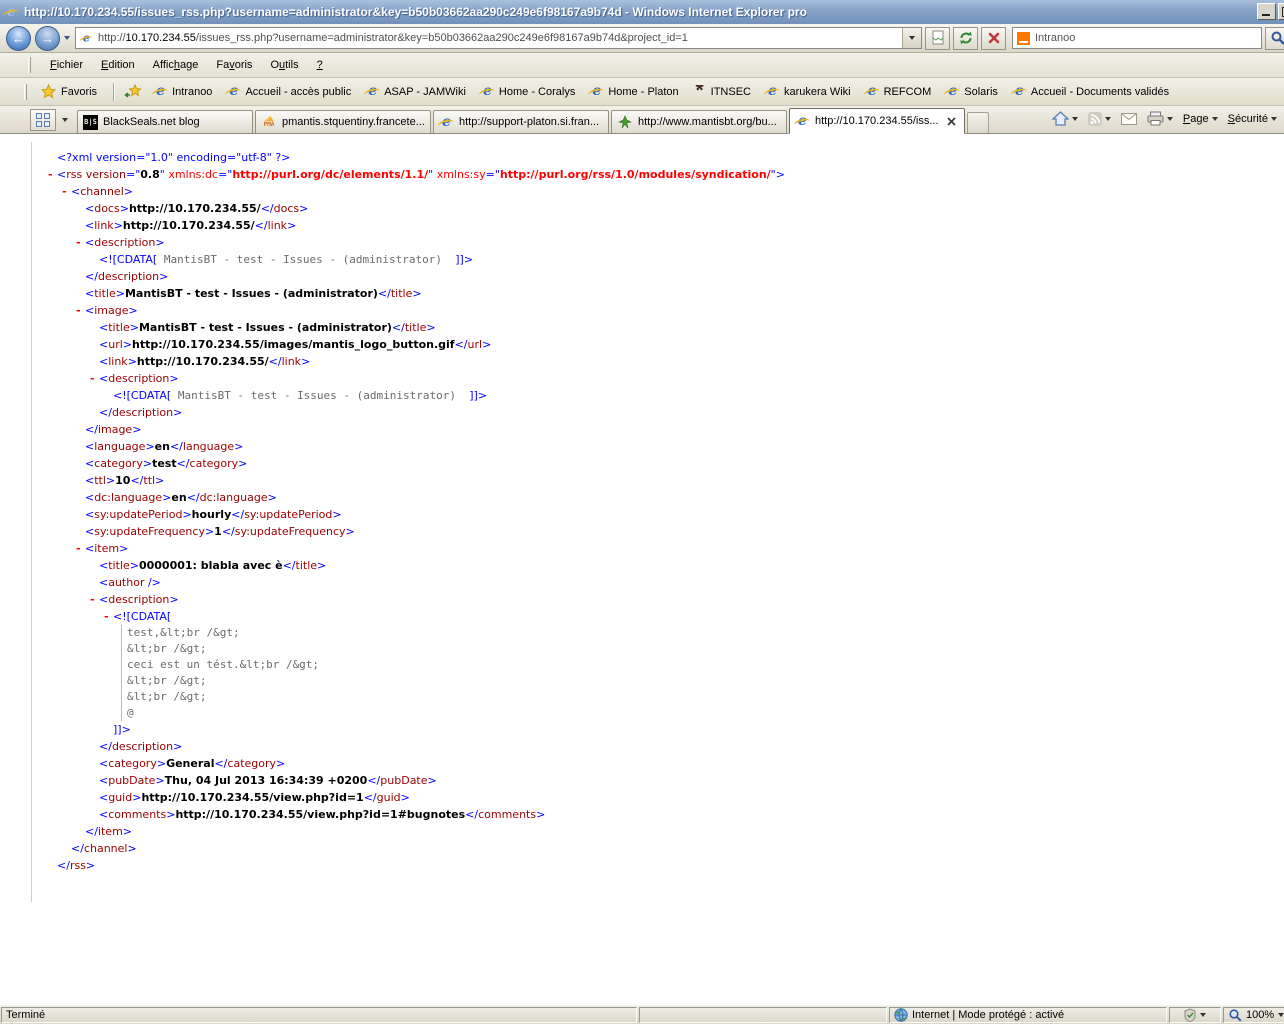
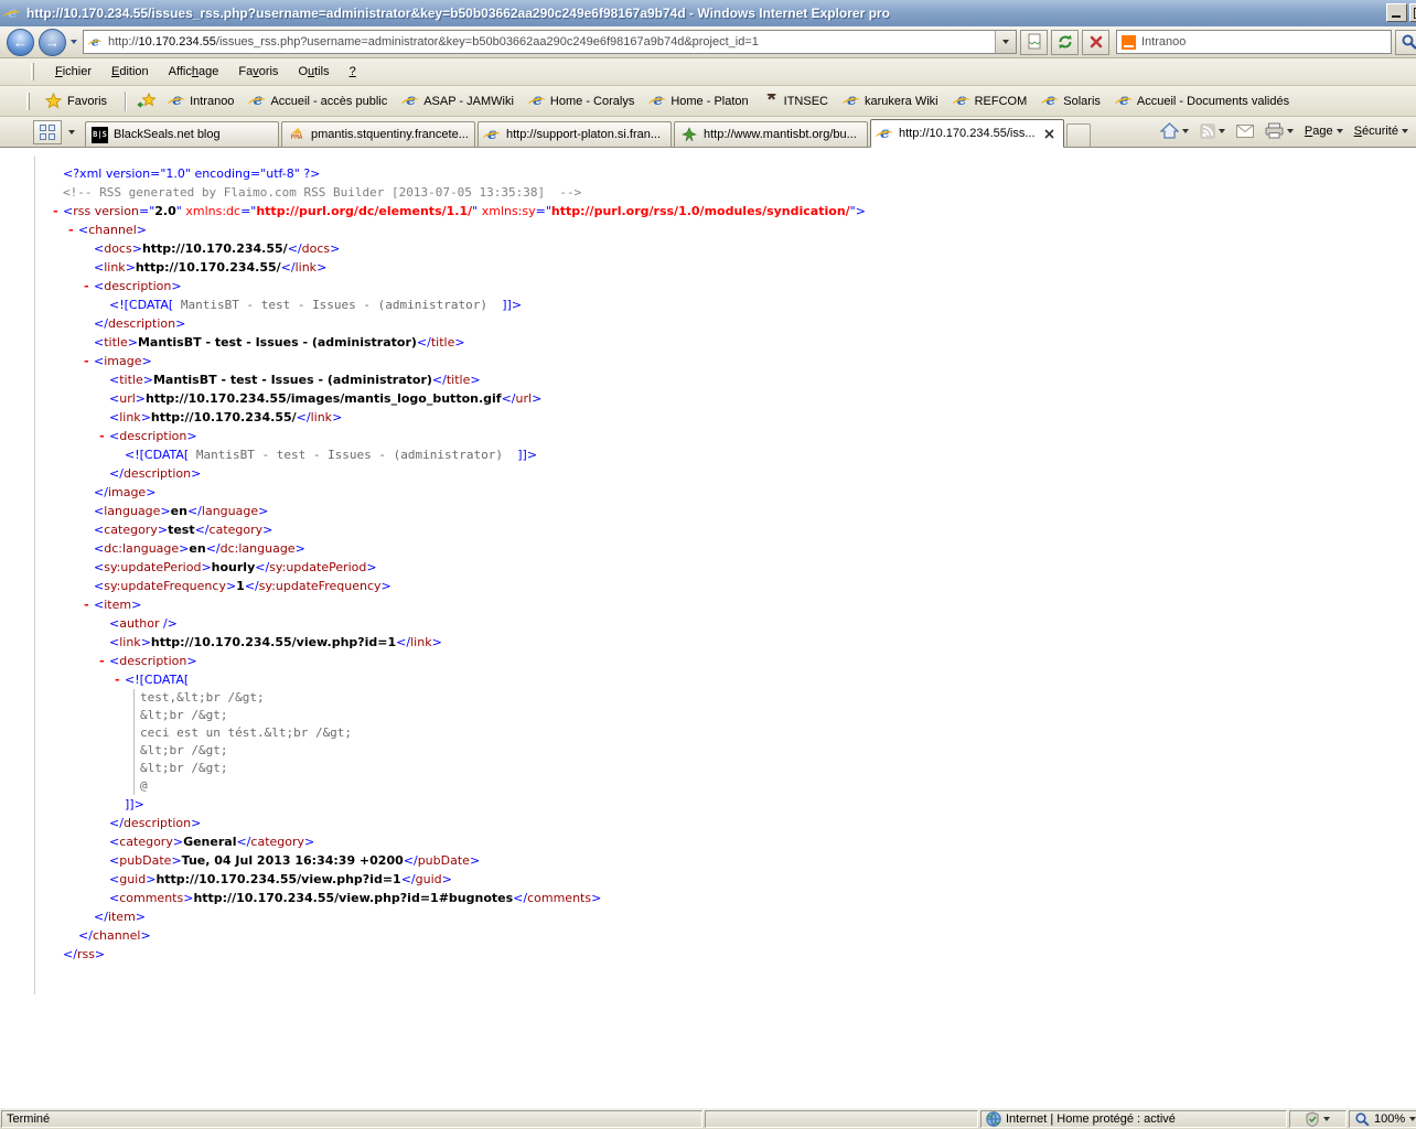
  http://10.170.234.55/issues_rss.php?username=administrator&key=b50b03662aa290c249e6f98167a9b74d - Windows Internet Explorer pro
  http://10.170.234.55/issues_rss.php?username=administrator&key=b50b03662aa290c249e6f98167a9b74d&project_id=1
  Intranoo
  Fichier
  Edition
  Affichage
  Favoris
  Outils
  ?
  Favoris
  Intranoo
  Accueil - accès public
  ASAP - JAMWiki
  Home - Coralys
  Home - Platon
  ITNSEC
  karukera Wiki
  REFCOM
  Solaris
  Accueil - Documents validés
  BlackSeals.net blog
  pmantis.stquentiny.francete...
  http://support-platon.si.fran...
  http://www.mantisbt.org/bu...
  http://10.170.234.55/iss...
  Page
  Sécurité
  <?xml version="1.0" encoding="utf-8" ?>
+ <!-- RSS generated by Flaimo.com RSS Builder [2013-07-05 13:35:38] -->
- - <rss version="0.8" xmlns:dc="http://purl.org/dc/elements/1.1/" xmlns:sy="http://purl.org/rss/1.0/modules/syndication/">
+ - <rss version="2.0" xmlns:dc="http://purl.org/dc/elements/1.1/" xmlns:sy="http://purl.org/rss/1.0/modules/syndication/">
  - <channel>
  <docs>http://10.170.234.55/</docs>
  <link>http://10.170.234.55/</link>
  - <description>
  <![CDATA[ MantisBT - test - Issues - (administrator) ]]>
  </description>
  <title>MantisBT - test - Issues - (administrator)</title>
  - <image>
  <title>MantisBT - test - Issues - (administrator)</title>
  <url>http://10.170.234.55/images/mantis_logo_button.gif</url>
  <link>http://10.170.234.55/</link>
  - <description>
  <![CDATA[ MantisBT - test - Issues - (administrator) ]]>
  </description>
  </image>
  <language>en</language>
  <category>test</category>
- <ttl>10</ttl>
  <dc:language>en</dc:language>
  <sy:updatePeriod>hourly</sy:updatePeriod>
  <sy:updateFrequency>1</sy:updateFrequency>
  - <item>
- <title>0000001: blabla avec è</title>
  <author />
+ <link>http://10.170.234.55/view.php?id=1</link>
  - <description>
  - <![CDATA[
  test,&lt;br /&gt;
  &lt;br /&gt;
  ceci est un tést.&lt;br /&gt;
  &lt;br /&gt;
  &lt;br /&gt;
  @
  ]]>
  </description>
  <category>General</category>
- <pubDate>Thu, 04 Jul 2013 16:34:39 +0200</pubDate>
+ <pubDate>Tue, 04 Jul 2013 16:34:39 +0200</pubDate>
  <guid>http://10.170.234.55/view.php?id=1</guid>
  <comments>http://10.170.234.55/view.php?id=1#bugnotes</comments>
  </item>
  </channel>
  </rss>
  Terminé
- Internet | Mode protégé : activé
+ Internet | Home protégé : activé
  100%
